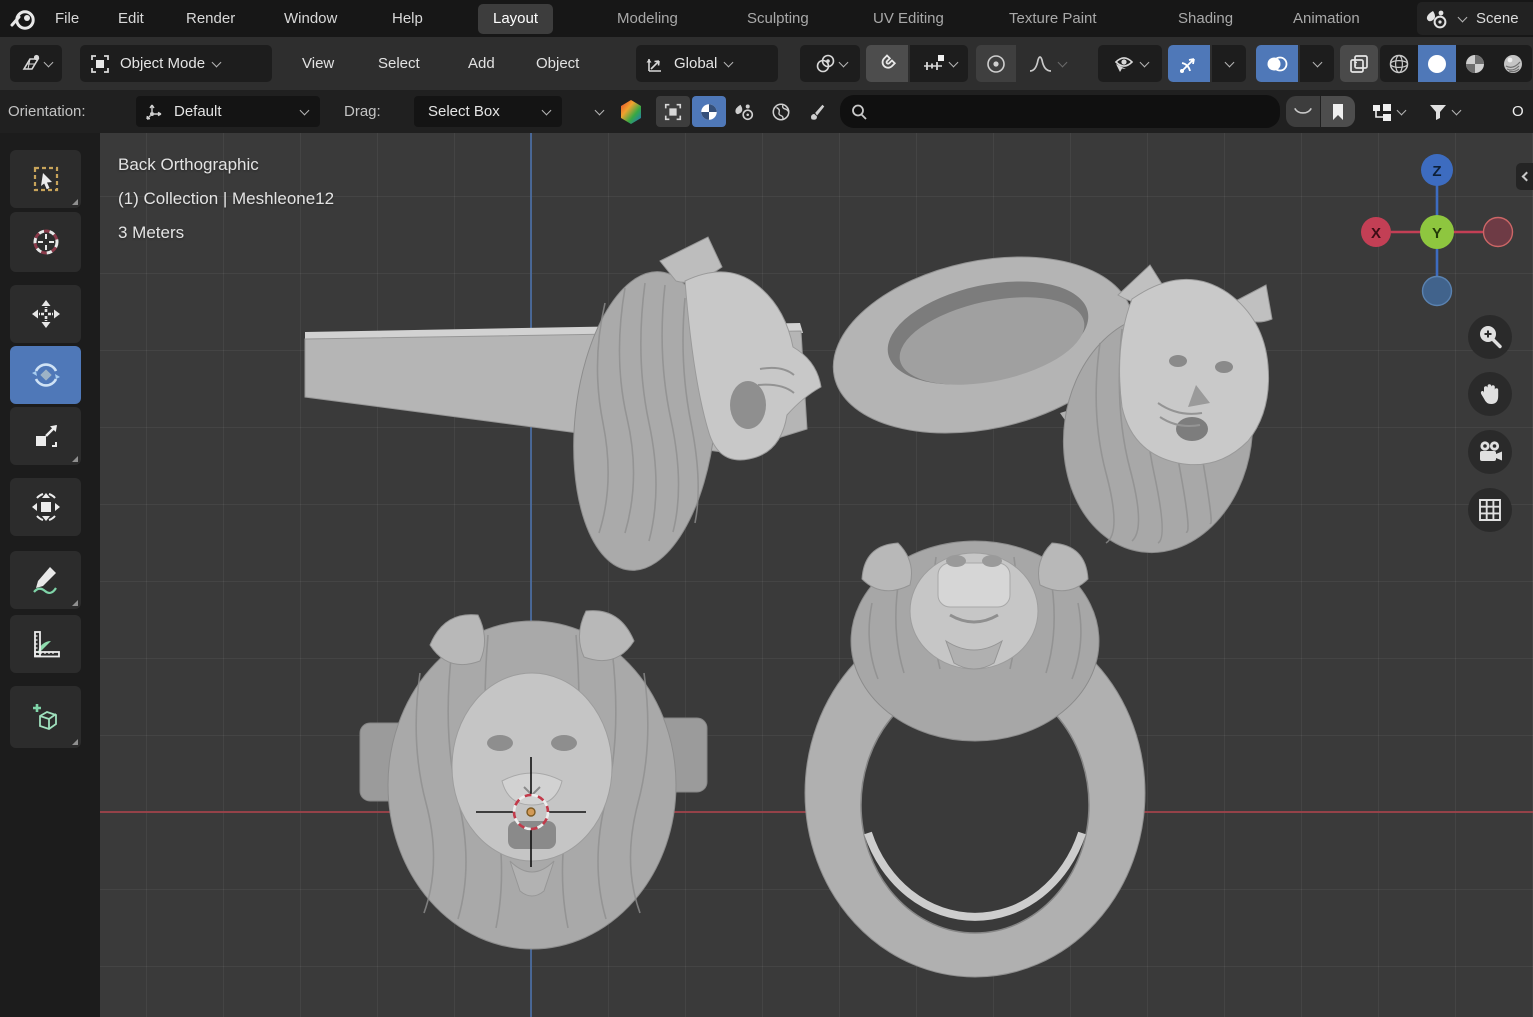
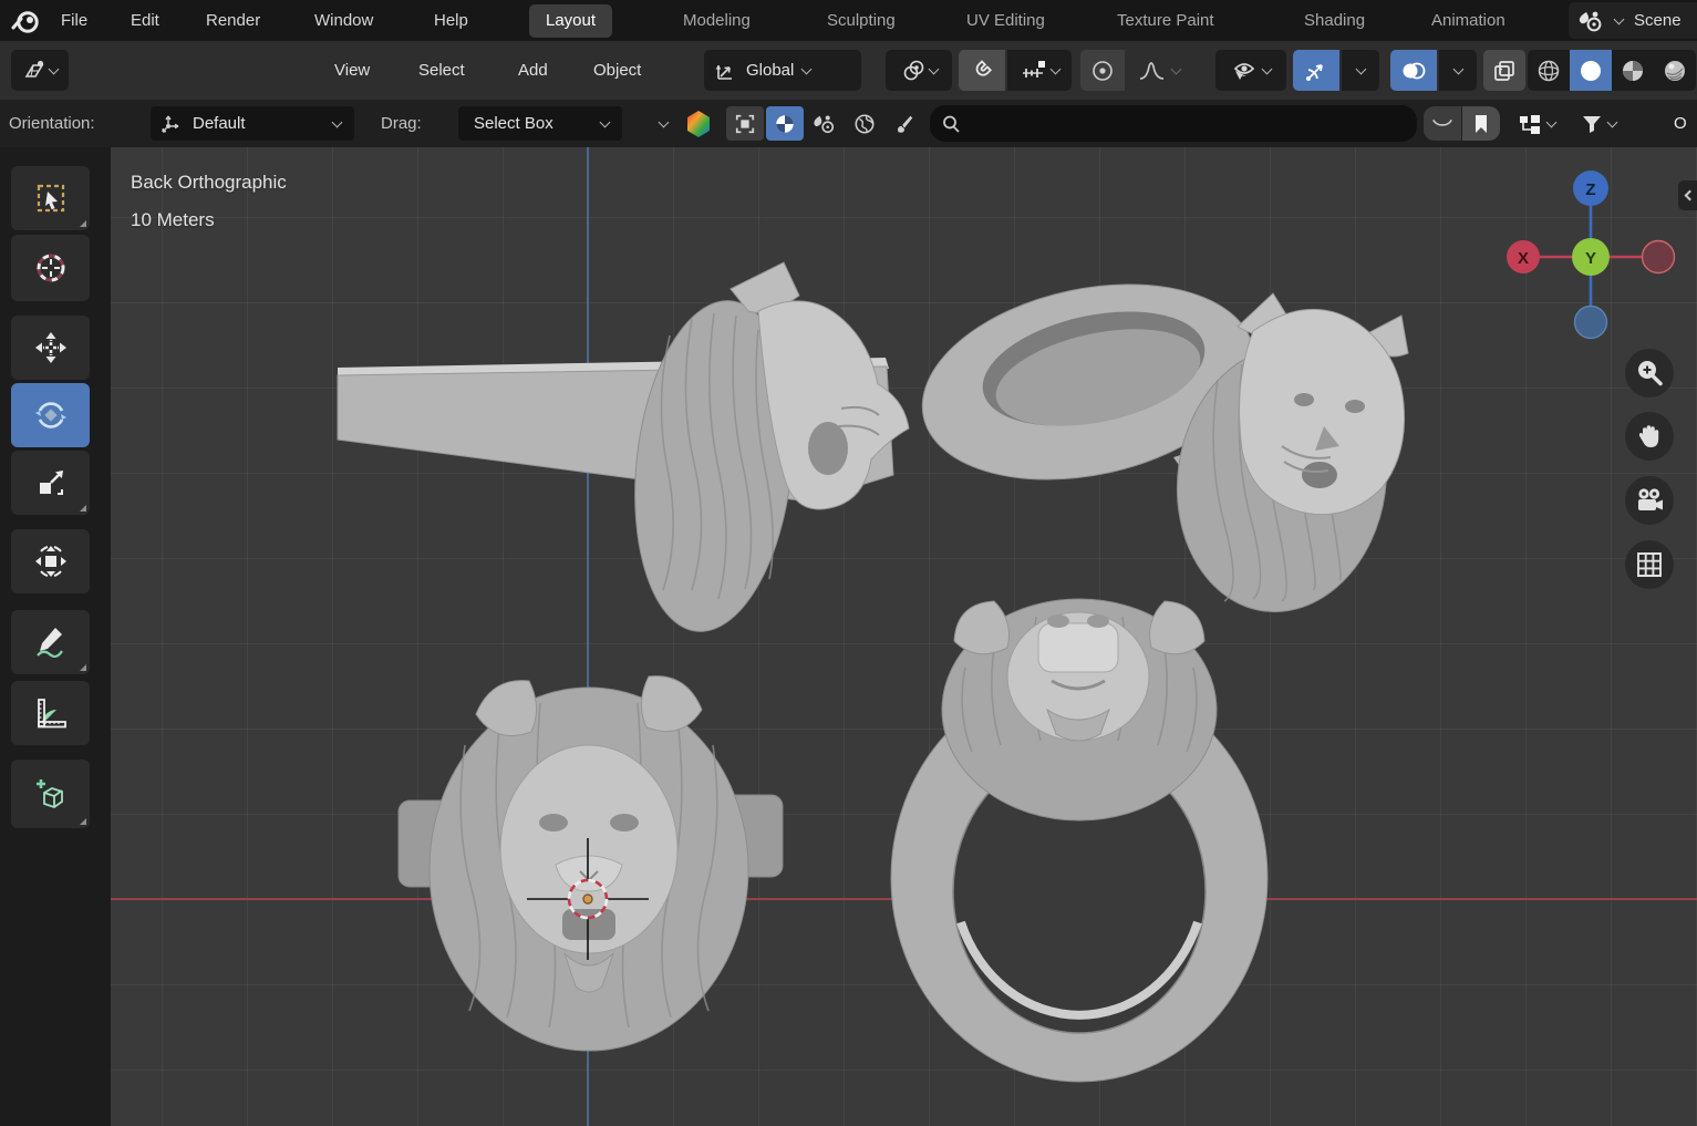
  File
  Edit
  Render
  Window
  Help
  Layout
  Modeling
  Sculpting
  UV Editing
  Texture Paint
  Shading
  Animation
  Scene
- Object Mode
  View
  Select
  Add
  Object
  Global
  Orientation:
  Default
  Drag:
  Select Box
  O
  Back Orthographic
- (1) Collection | Meshleone12
- 3 Meters
+ 10 Meters
  Z
  X
  Y
